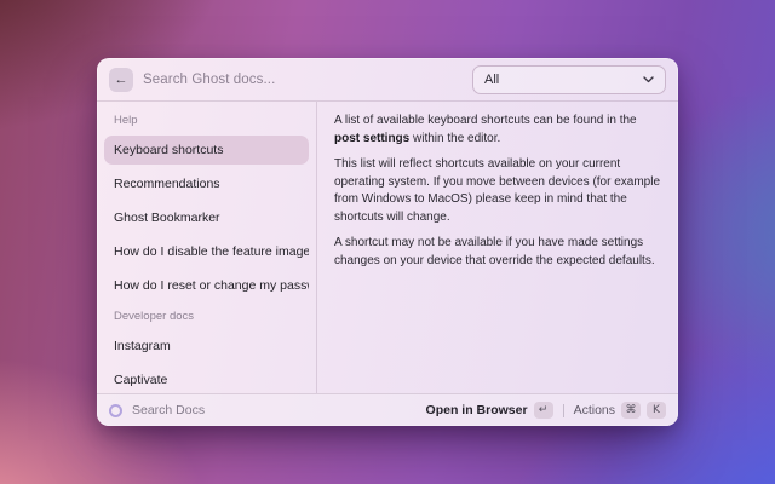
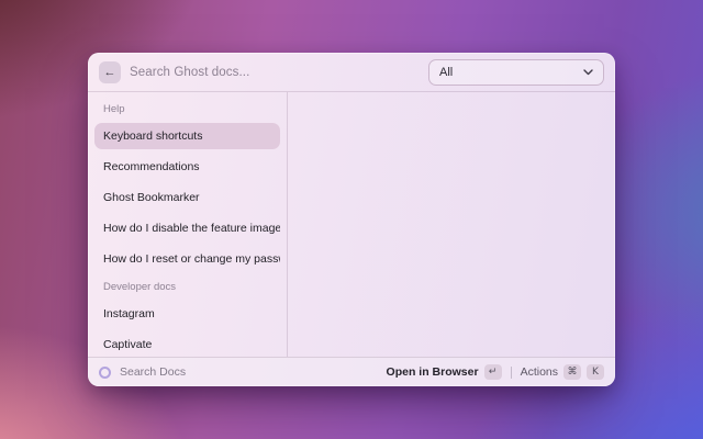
  ←
  Search Ghost docs...
  All
  Help
  Keyboard shortcuts
  Recommendations
  Ghost Bookmarker
  How do I disable the feature image
  How do I reset or change my pass
  Developer docs
  Instagram
  Captivate
- A list of available keyboard shortcuts can be found in the post settings within the editor.
- This list will reflect shortcuts available on your current operating system. If you move between devices (for example from Windows to MacOS) please keep in mind that the shortcuts will change.
- A shortcut may not be available if you have made settings changes on your device that override the expected defaults.
  Search Docs
  Open in Browser
  ↵
  Actions
  ⌘
  K
